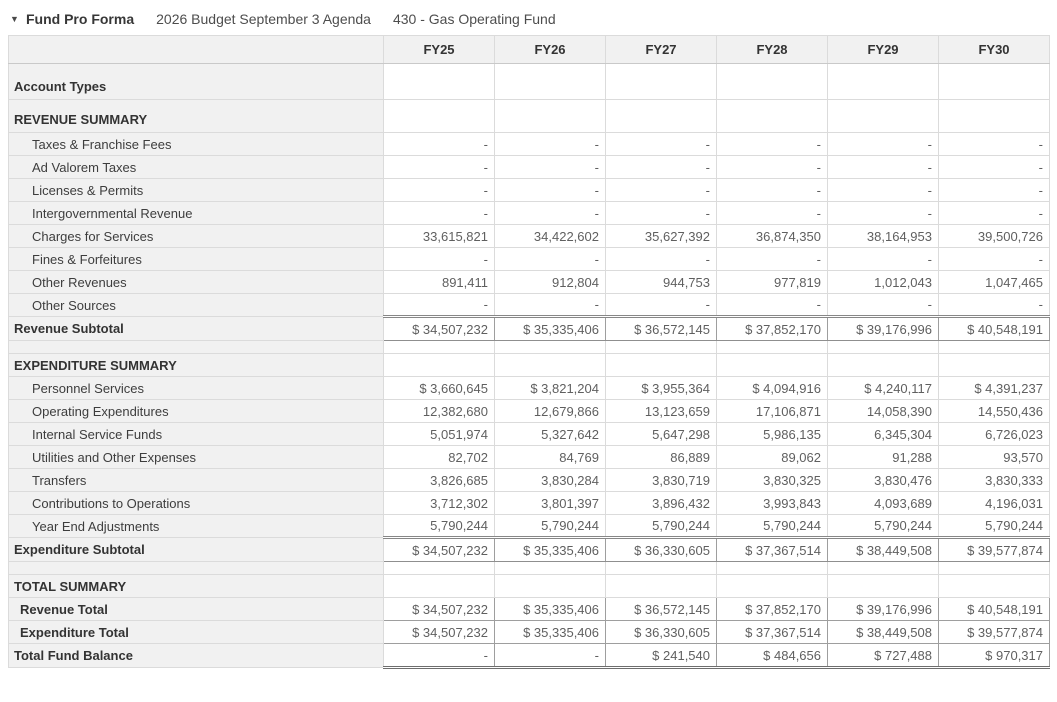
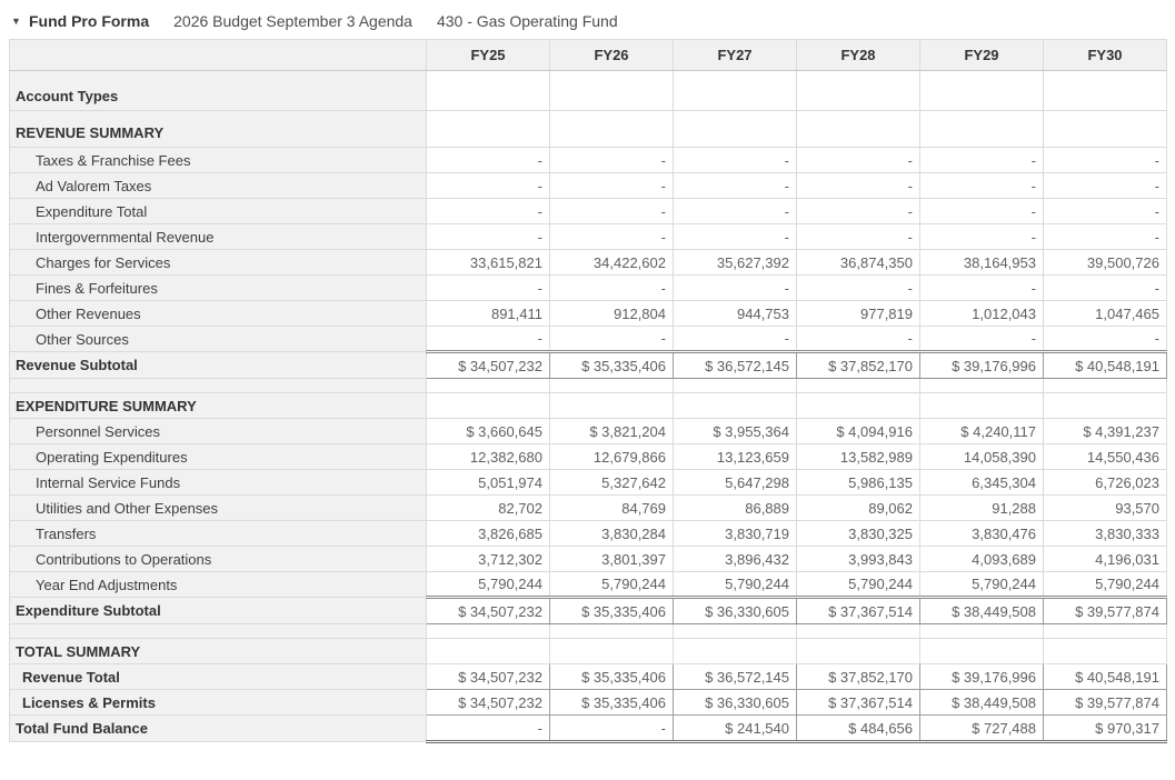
  ▼
  Fund Pro Forma
  2026 Budget September 3 Agenda
  430 - Gas Operating Fund
  	FY25	FY26	FY27	FY28	FY29	FY30
  Account Types
  REVENUE SUMMARY
  Taxes & Franchise Fees	-	-	-	-	-	-
  Ad Valorem Taxes	-	-	-	-	-	-
- Licenses & Permits	-	-	-	-	-	-
+ Expenditure Total	-	-	-	-	-	-
  Intergovernmental Revenue	-	-	-	-	-	-
  Charges for Services	33,615,821	34,422,602	35,627,392	36,874,350	38,164,953	39,500,726
  Fines & Forfeitures	-	-	-	-	-	-
  Other Revenues	891,411	912,804	944,753	977,819	1,012,043	1,047,465
  Other Sources	-	-	-	-	-	-
  Revenue Subtotal	$ 34,507,232	$ 35,335,406	$ 36,572,145	$ 37,852,170	$ 39,176,996	$ 40,548,191
  EXPENDITURE SUMMARY
  Personnel Services	$ 3,660,645	$ 3,821,204	$ 3,955,364	$ 4,094,916	$ 4,240,117	$ 4,391,237
- Operating Expenditures	12,382,680	12,679,866	13,123,659	17,106,871	14,058,390	14,550,436
+ Operating Expenditures	12,382,680	12,679,866	13,123,659	13,582,989	14,058,390	14,550,436
  Internal Service Funds	5,051,974	5,327,642	5,647,298	5,986,135	6,345,304	6,726,023
  Utilities and Other Expenses	82,702	84,769	86,889	89,062	91,288	93,570
  Transfers	3,826,685	3,830,284	3,830,719	3,830,325	3,830,476	3,830,333
  Contributions to Operations	3,712,302	3,801,397	3,896,432	3,993,843	4,093,689	4,196,031
  Year End Adjustments	5,790,244	5,790,244	5,790,244	5,790,244	5,790,244	5,790,244
  Expenditure Subtotal	$ 34,507,232	$ 35,335,406	$ 36,330,605	$ 37,367,514	$ 38,449,508	$ 39,577,874
  TOTAL SUMMARY
  Revenue Total	$ 34,507,232	$ 35,335,406	$ 36,572,145	$ 37,852,170	$ 39,176,996	$ 40,548,191
- Expenditure Total	$ 34,507,232	$ 35,335,406	$ 36,330,605	$ 37,367,514	$ 38,449,508	$ 39,577,874
+ Licenses & Permits	$ 34,507,232	$ 35,335,406	$ 36,330,605	$ 37,367,514	$ 38,449,508	$ 39,577,874
  Total Fund Balance	-	-	$ 241,540	$ 484,656	$ 727,488	$ 970,317
